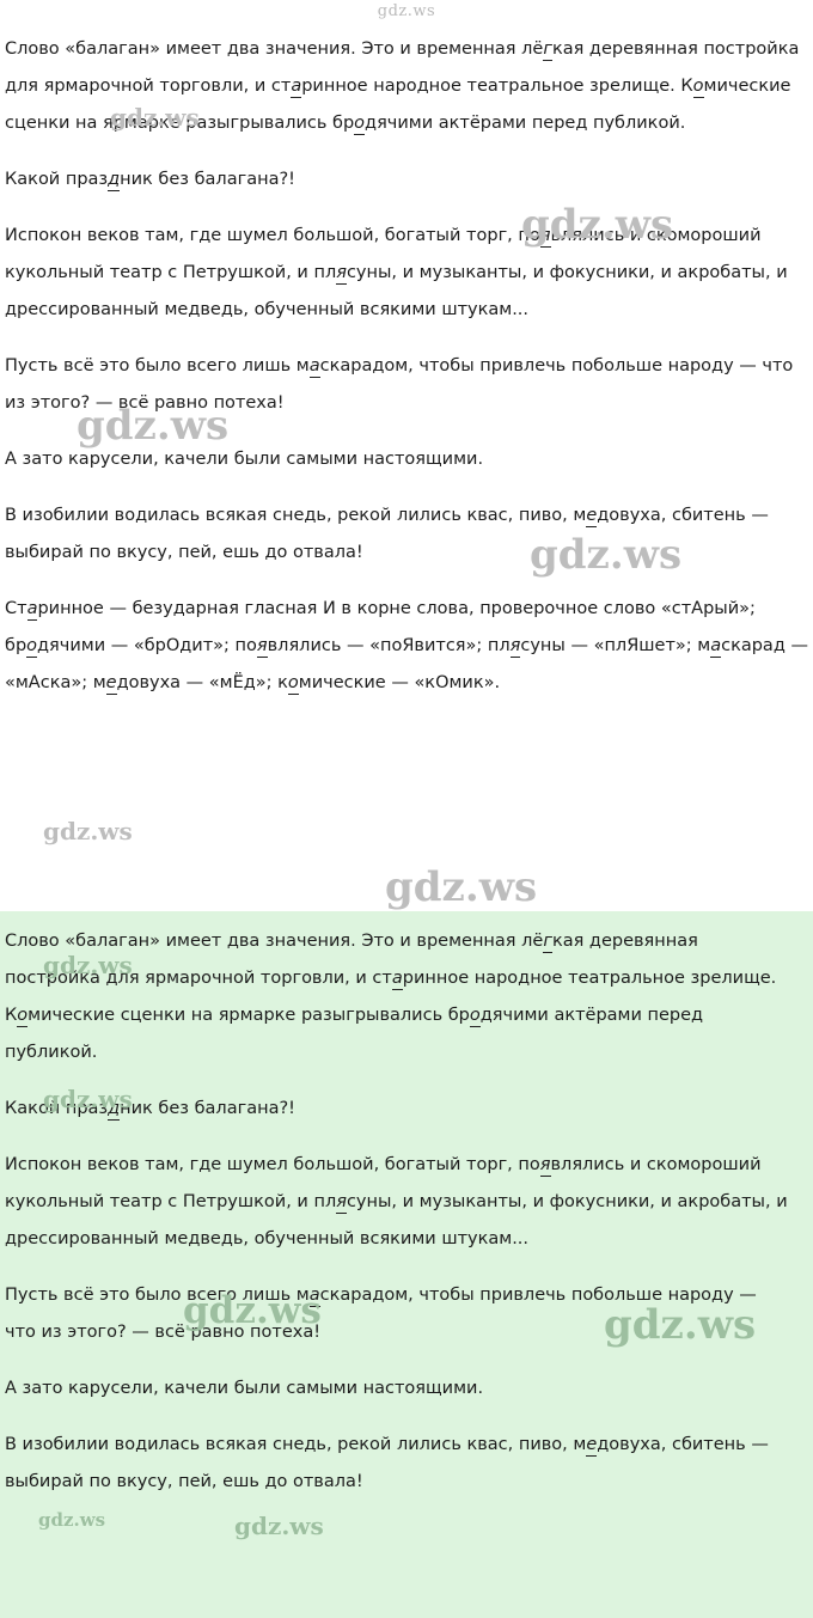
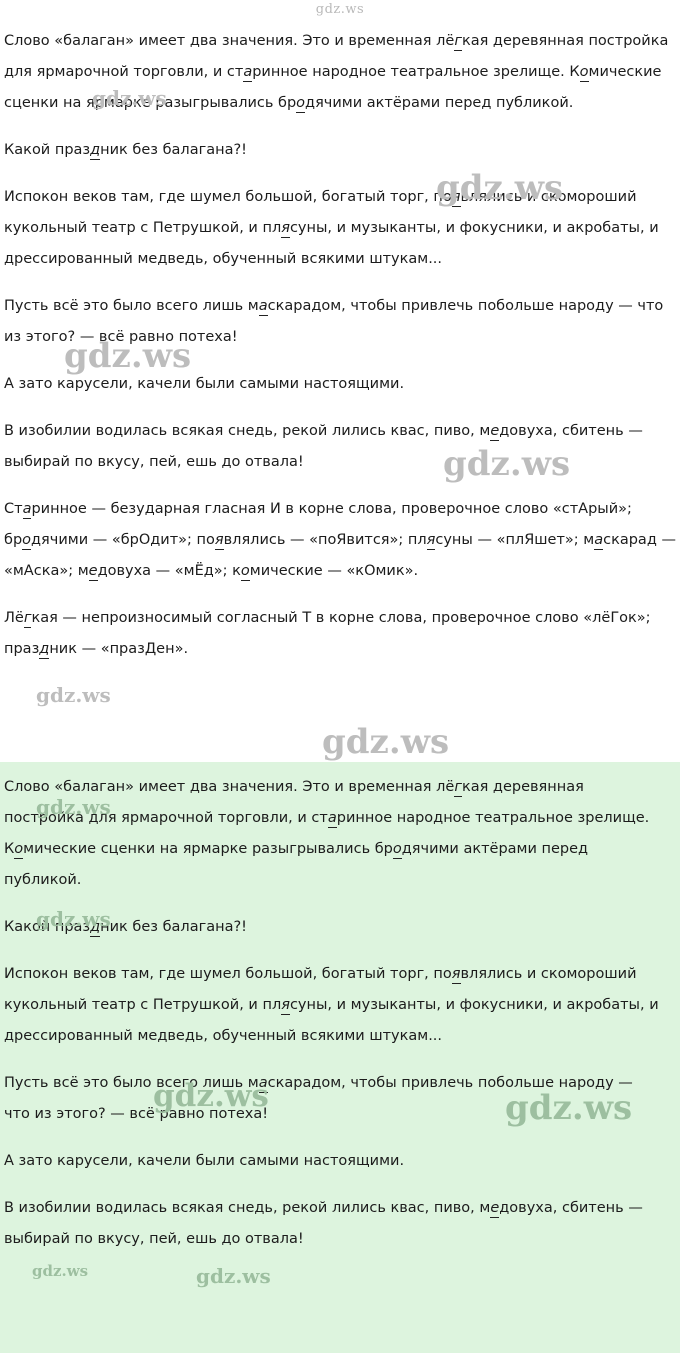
  gdz.ws
  Слово «балаган» имеет два значения. Это и временная лёгкая деревянная постройка для ярмарочной торговли, и старинное народное театральное зрелище. Комические сценки на ярмарке разыгрывались бродячими актёрами перед публикой.
  Какой праздник без балагана?!
  Испокон веков там, где шумел большой, богатый торг, появлялись и скомороший кукольный театр с Петрушкой, и плясуны, и музыканты, и фокусники, и акробаты, и дрессированный медведь, обученный всякими штукам...
  Пусть всё это было всего лишь маскарадом, чтобы привлечь побольше народу — что из этого? — всё равно потеха!
  А зато карусели, качели были самыми настоящими.
  В изобилии водилась всякая снедь, рекой лились квас, пиво, медовуха, сбитень — выбирай по вкусу, пей, ешь до отвала!
  Старинное — безударная гласная И в корне слова, проверочное слово «стАрый»; бродячими — «брОдит»; появлялись — «поЯвится»; плясуны — «плЯшет»; маскарад — «мАска»; медовуха — «мЁд»; комические — «кОмик».
+ Лёгкая — непроизносимый согласный Т в корне слова, проверочное слово «лёГок»; праздник — «празДен».
  Слово «балаган» имеет два значения. Это и временная лёгкая деревянная постройка для ярмарочной торговли, и старинное народное театральное зрелище. Комические сценки на ярмарке разыгрывались бродячими актёрами перед публикой.
  Какой праздник без балагана?!
  Испокон веков там, где шумел большой, богатый торг, появлялись и скомороший кукольный театр с Петрушкой, и плясуны, и музыканты, и фокусники, и акробаты, и дрессированный медведь, обученный всякими штукам...
  Пусть всё это было всего лишь маскарадом, чтобы привлечь побольше народу — что из этого? — всё равно потеха!
  А зато карусели, качели были самыми настоящими.
  В изобилии водилась всякая снедь, рекой лились квас, пиво, медовуха, сбитень — выбирай по вкусу, пей, ешь до отвала!
  gdz.ws
  gdz.ws
  gdz.ws
  gdz.ws
  gdz.ws
  gdz.ws
  gdz.ws
  gdz.ws
  gdz.ws
  gdz.ws
  gdz.ws
  gdz.ws
